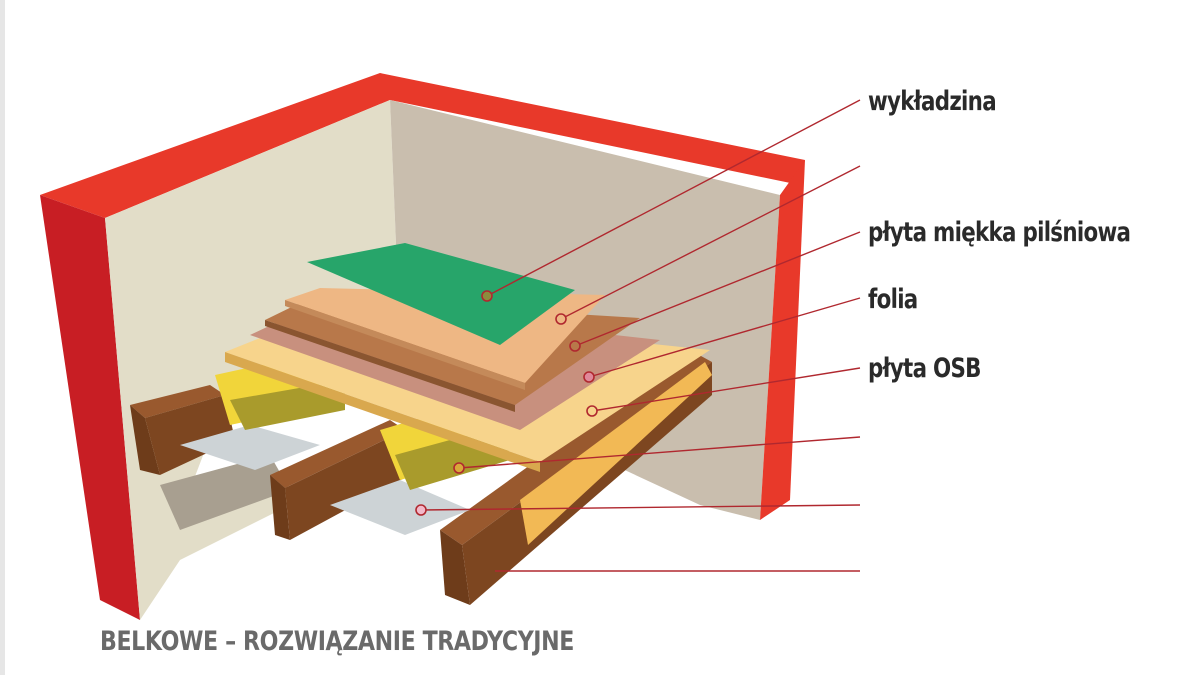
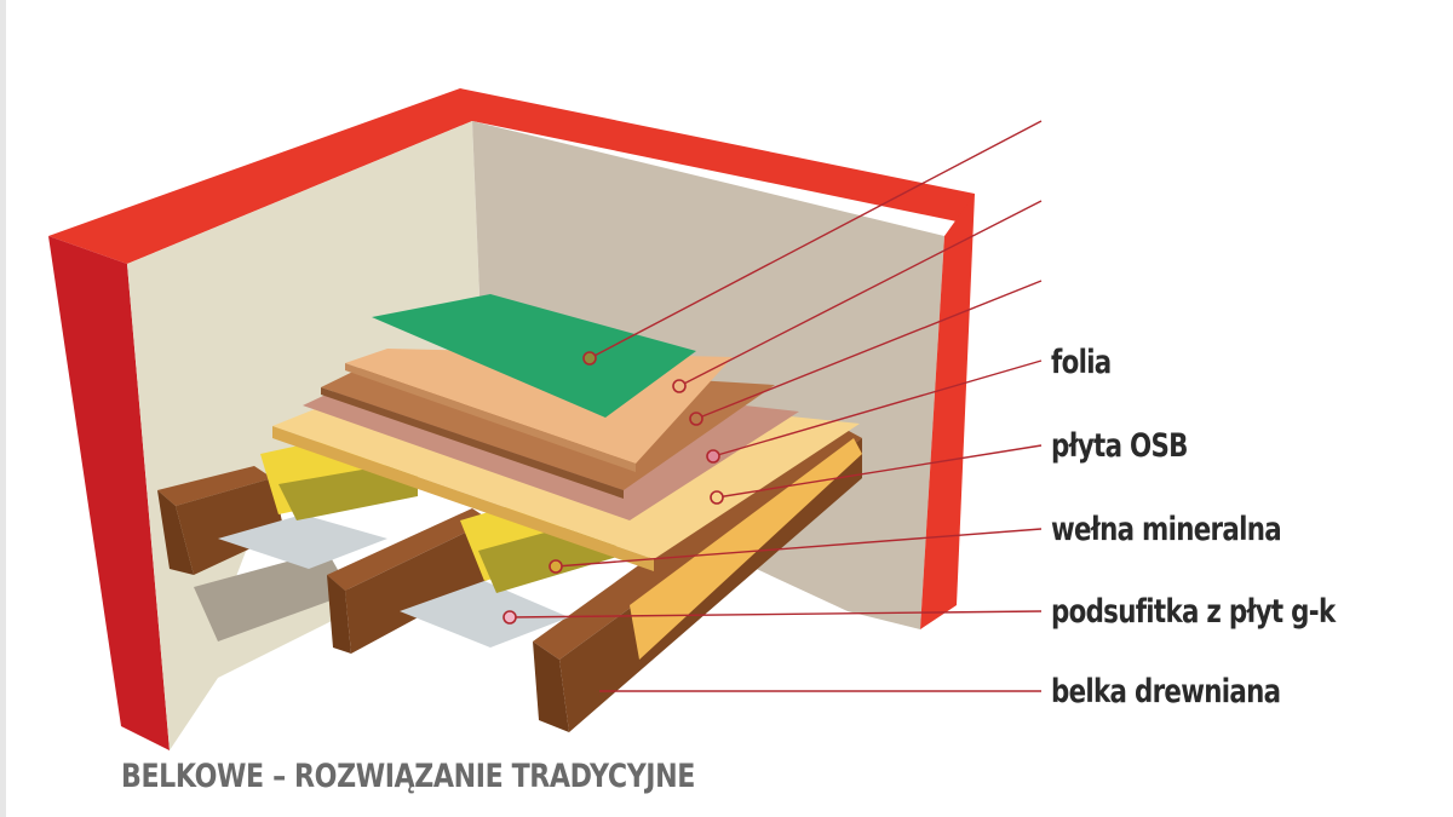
- wykładzina
- płyta miękka pilśniowa
  folia
  płyta OSB
+ wełna mineralna
+ podsufitka z płyt g-k
+ belka drewniana
  BELKOWE – ROZWIĄZANIE TRADYCYJNE
